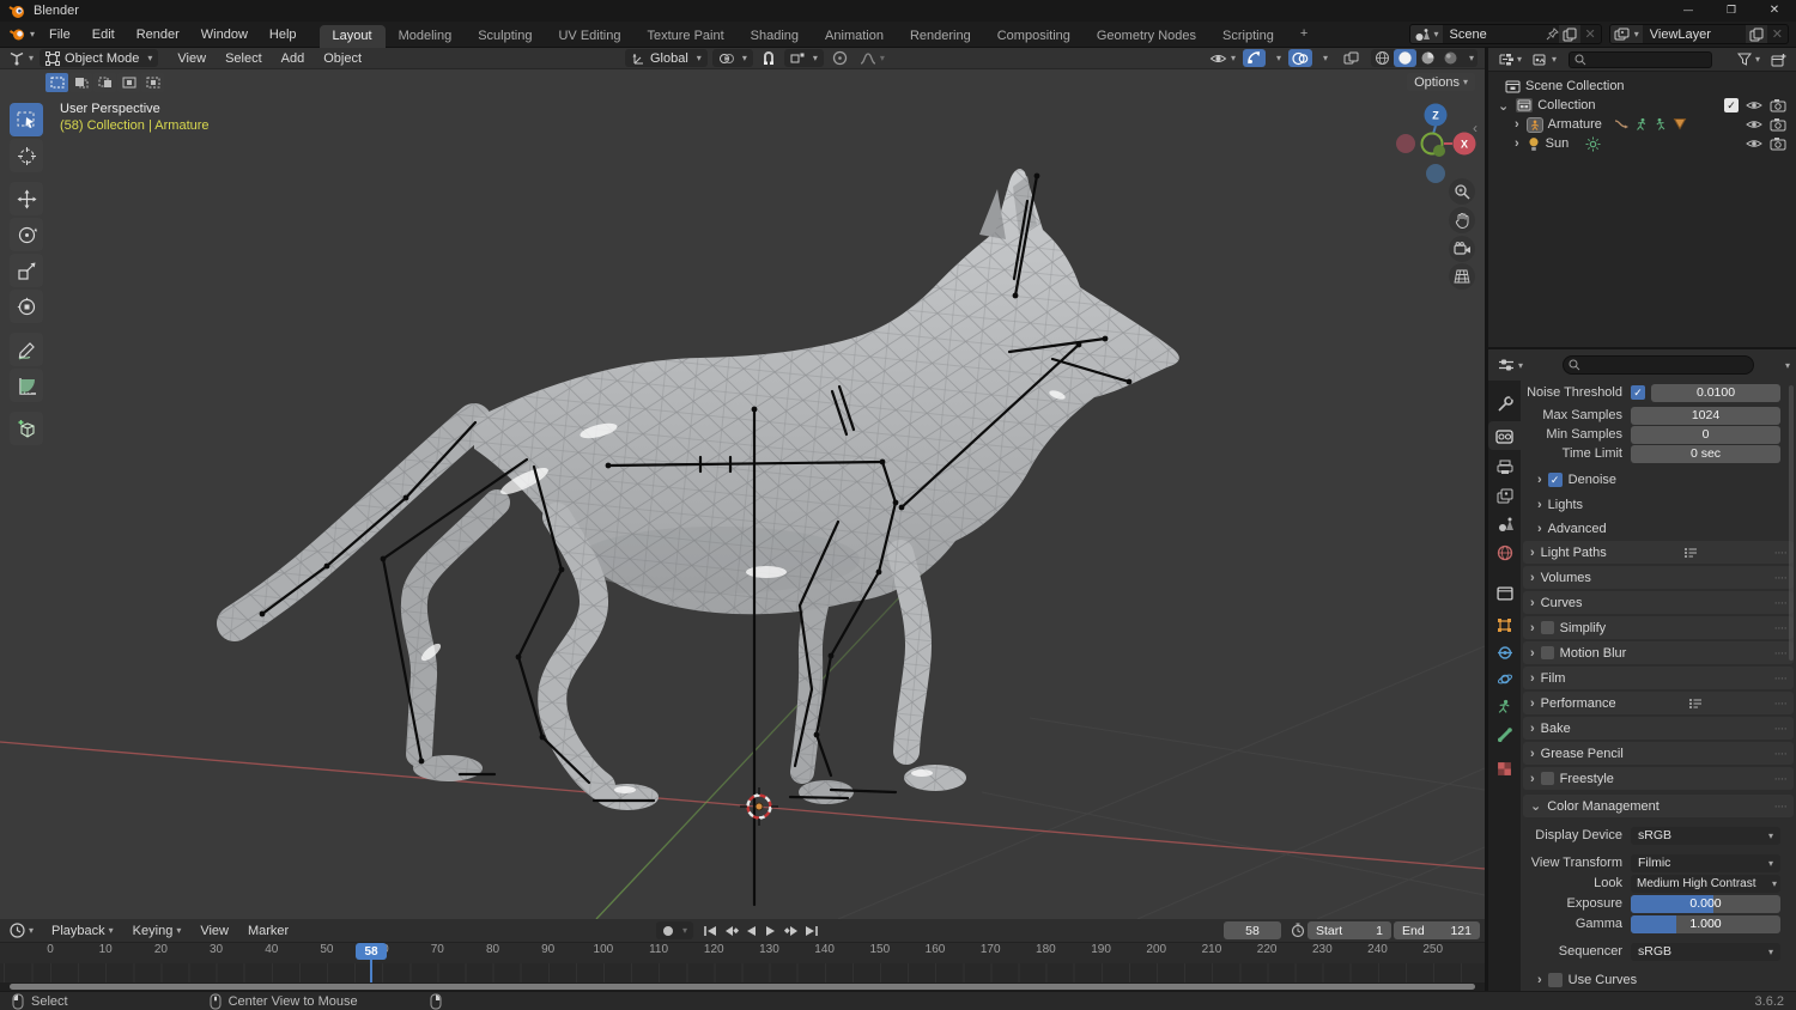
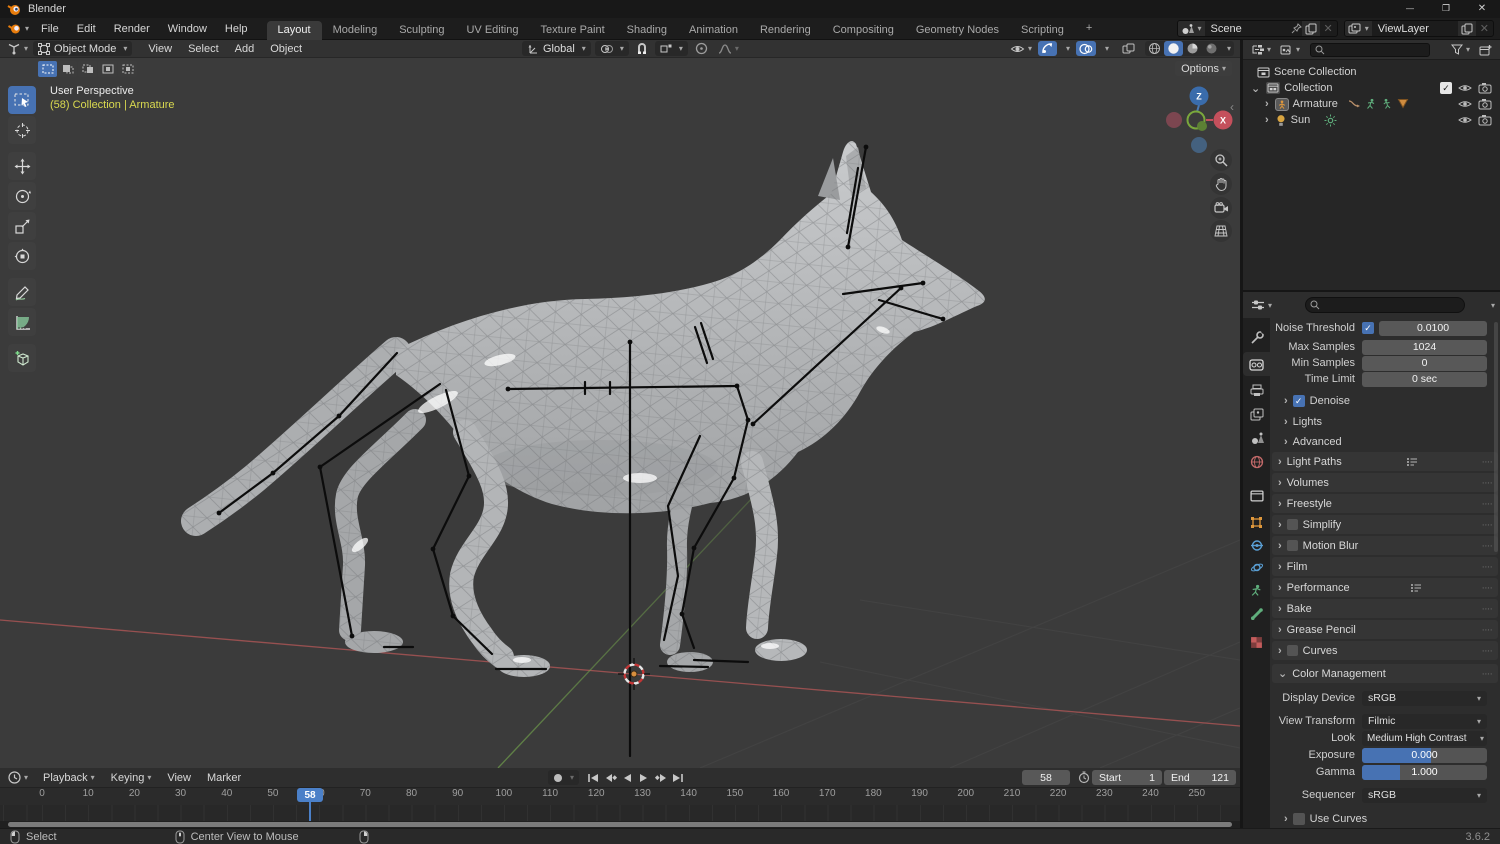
  Blender
  File
  Edit
  Render
  Window
  Help
  Layout
  Modeling
  Sculpting
  UV Editing
  Texture Paint
  Shading
  Animation
  Rendering
  Compositing
  Geometry Nodes
  Scripting
  +
  Scene
  ✕
  ViewLayer
  ✕
  Object Mode
  View
  Select
  Add
  Object
  Global
  User Perspective
  (58) Collection | Armature
  Options
  Z
  X
  Scene Collection
  Collection
  Armature
  Sun
  Noise Threshold
  0.0100
  Max Samples
  1024
  Min Samples
  0
  Time Limit
  0 sec
  Denoise
  Lights
  Advanced
  Light Paths
  Volumes
- Curves
+ Freestyle
  Simplify
  Motion Blur
  Film
  Performance
  Bake
  Grease Pencil
- Freestyle
+ Curves
  Color Management
  Display Device
  sRGB
  View Transform
  Filmic
  Look
  Medium High Contrast
  Exposure
  0.000
  Gamma
  1.000
  Sequencer
  sRGB
  Use Curves
  Playback
  Keying
  View
  Marker
  58
  Start
  1
  End
  121
  0
  10
  20
  30
  40
  50
  70
  80
  90
  100
  110
  120
  130
  140
  150
  160
  170
  180
  190
  200
  210
  220
  230
  240
  250
  58
  Select
  Center View to Mouse
  3.6.2
